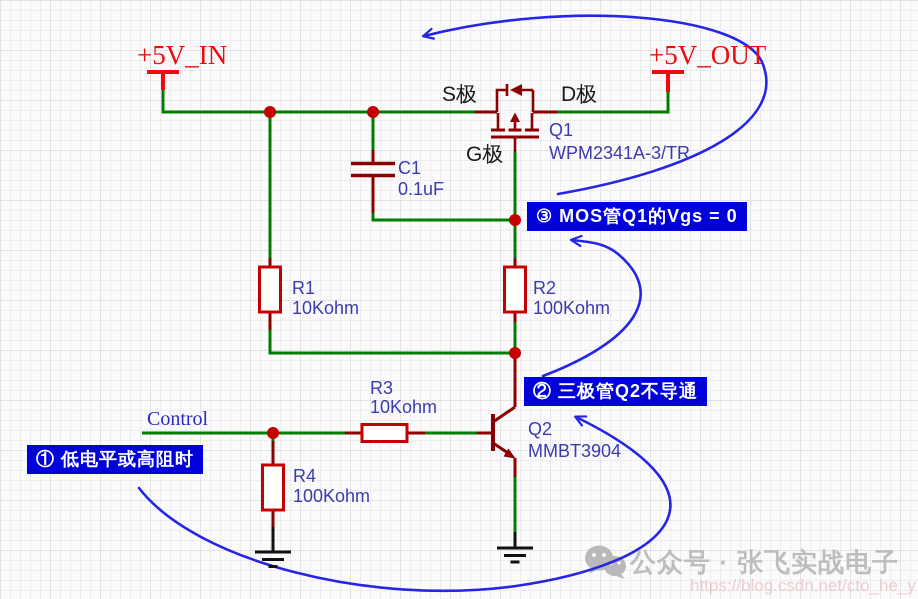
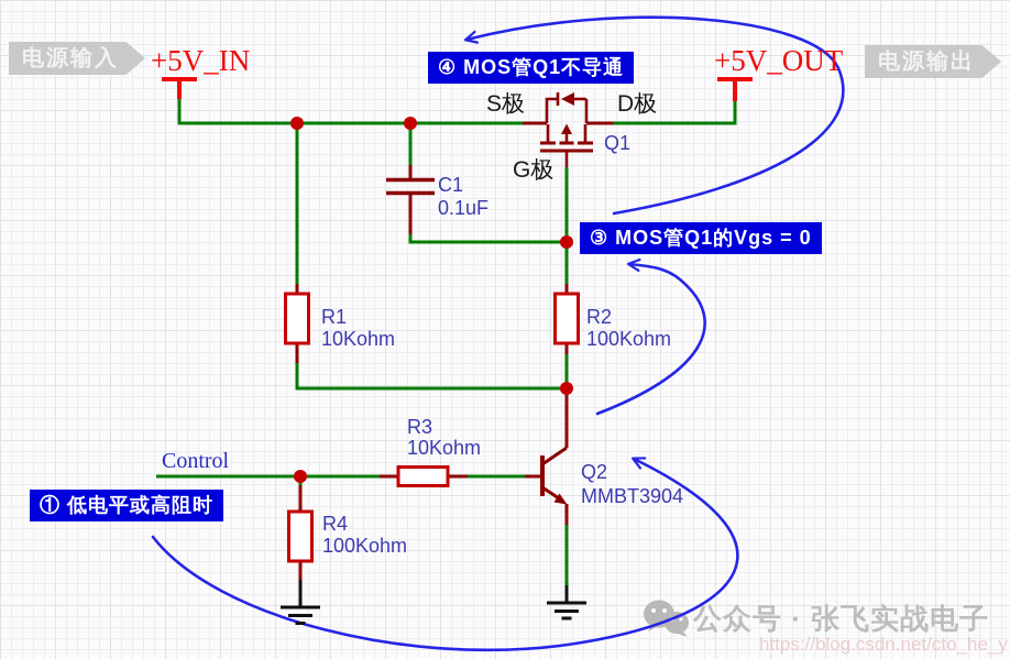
  公众号 · 张飞实战电子
  https://blog.csdn.net/cto_he_y
+ 电源输入
+ 电源输出
  +5V_IN
  +5V_OUT
  Control
  S极
  D极
  G极
  Q1
- WPM2341A-3/TR
  C1
  0.1uF
  R1
  10Kohm
  R2
  100Kohm
  R3
  10Kohm
  R4
  100Kohm
  Q2
  MMBT3904
+ ④ MOS管Q1不导通
  ③ MOS管Q1的Vgs = 0
- ② 三极管Q2不导通
  ① 低电平或高阻时
